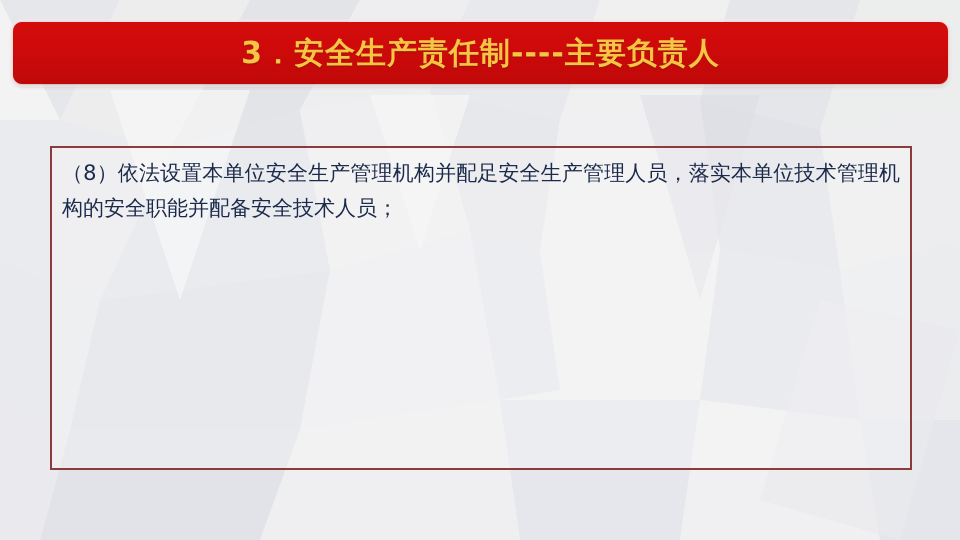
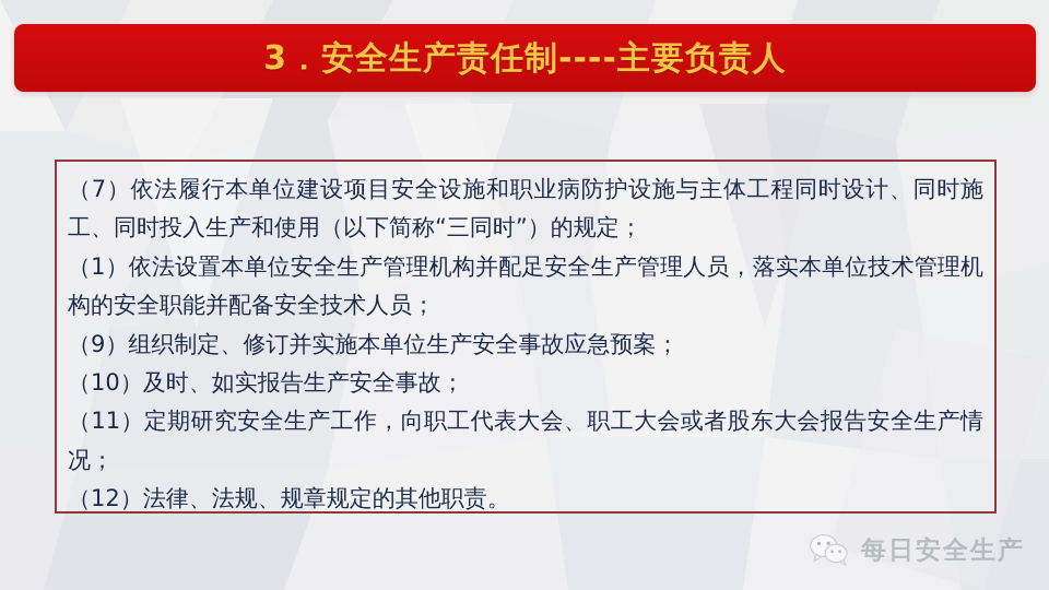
  3．安全生产责任制----主要负责人
+ （7）依法履行本单位建设项目安全设施和职业病防护设施与主体工程同时设计、同时施工、同时投入生产和使用（以下简称“三同时”）的规定；
- （8）依法设置本单位安全生产管理机构并配足安全生产管理人员，落实本单位技术管理机构的安全职能并配备安全技术人员；
+ （1）依法设置本单位安全生产管理机构并配足安全生产管理人员，落实本单位技术管理机构的安全职能并配备安全技术人员；
+ （9）组织制定、修订并实施本单位生产安全事故应急预案；
+ （10）及时、如实报告生产安全事故；
+ （11）定期研究安全生产工作，向职工代表大会、职工大会或者股东大会报告安全生产情况；
+ （12）法律、法规、规章规定的其他职责。
+ 每日安全生产
